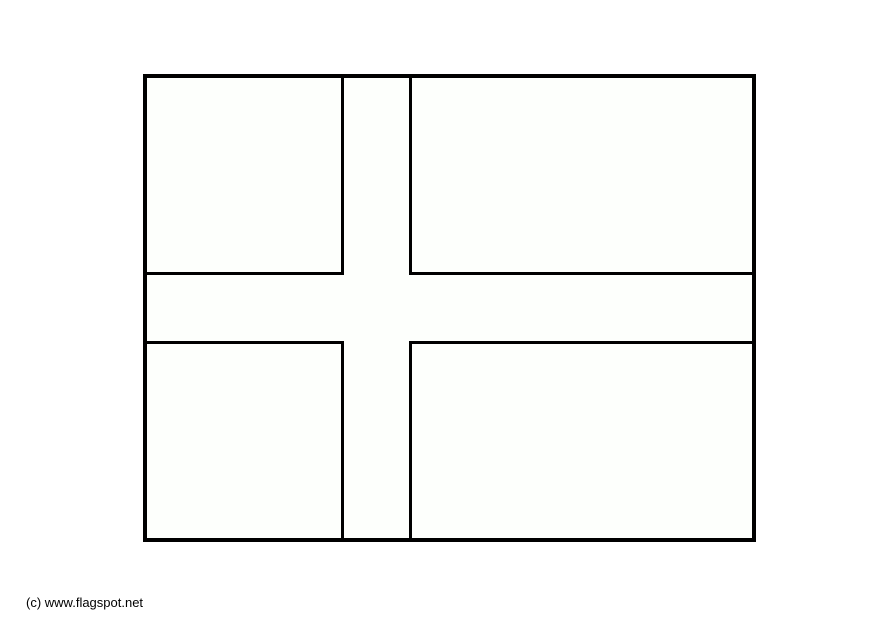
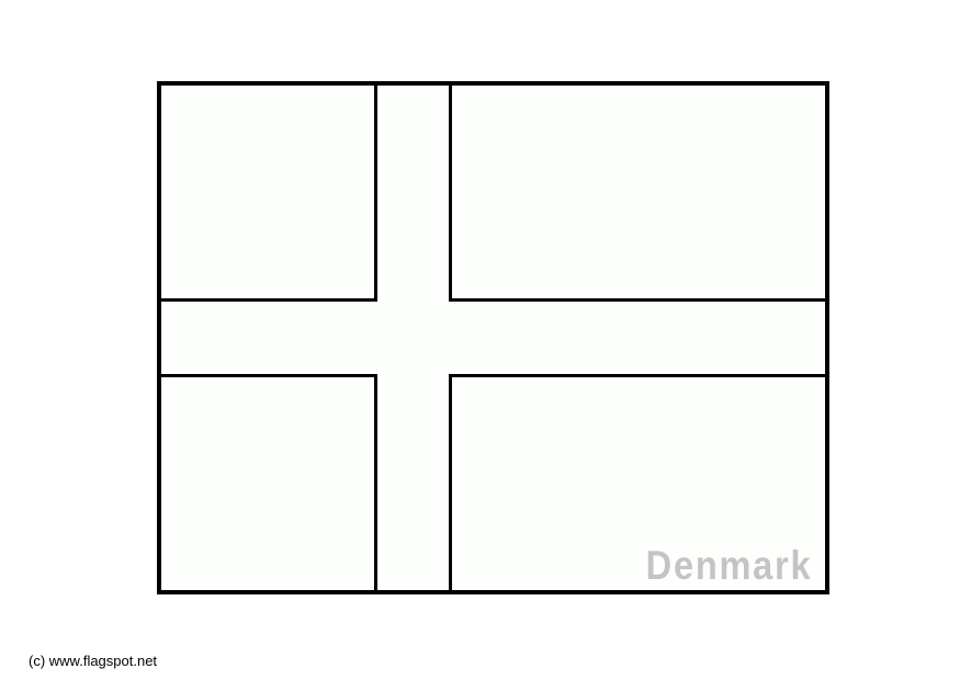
+ Denmark
  (c) www.flagspot.net
